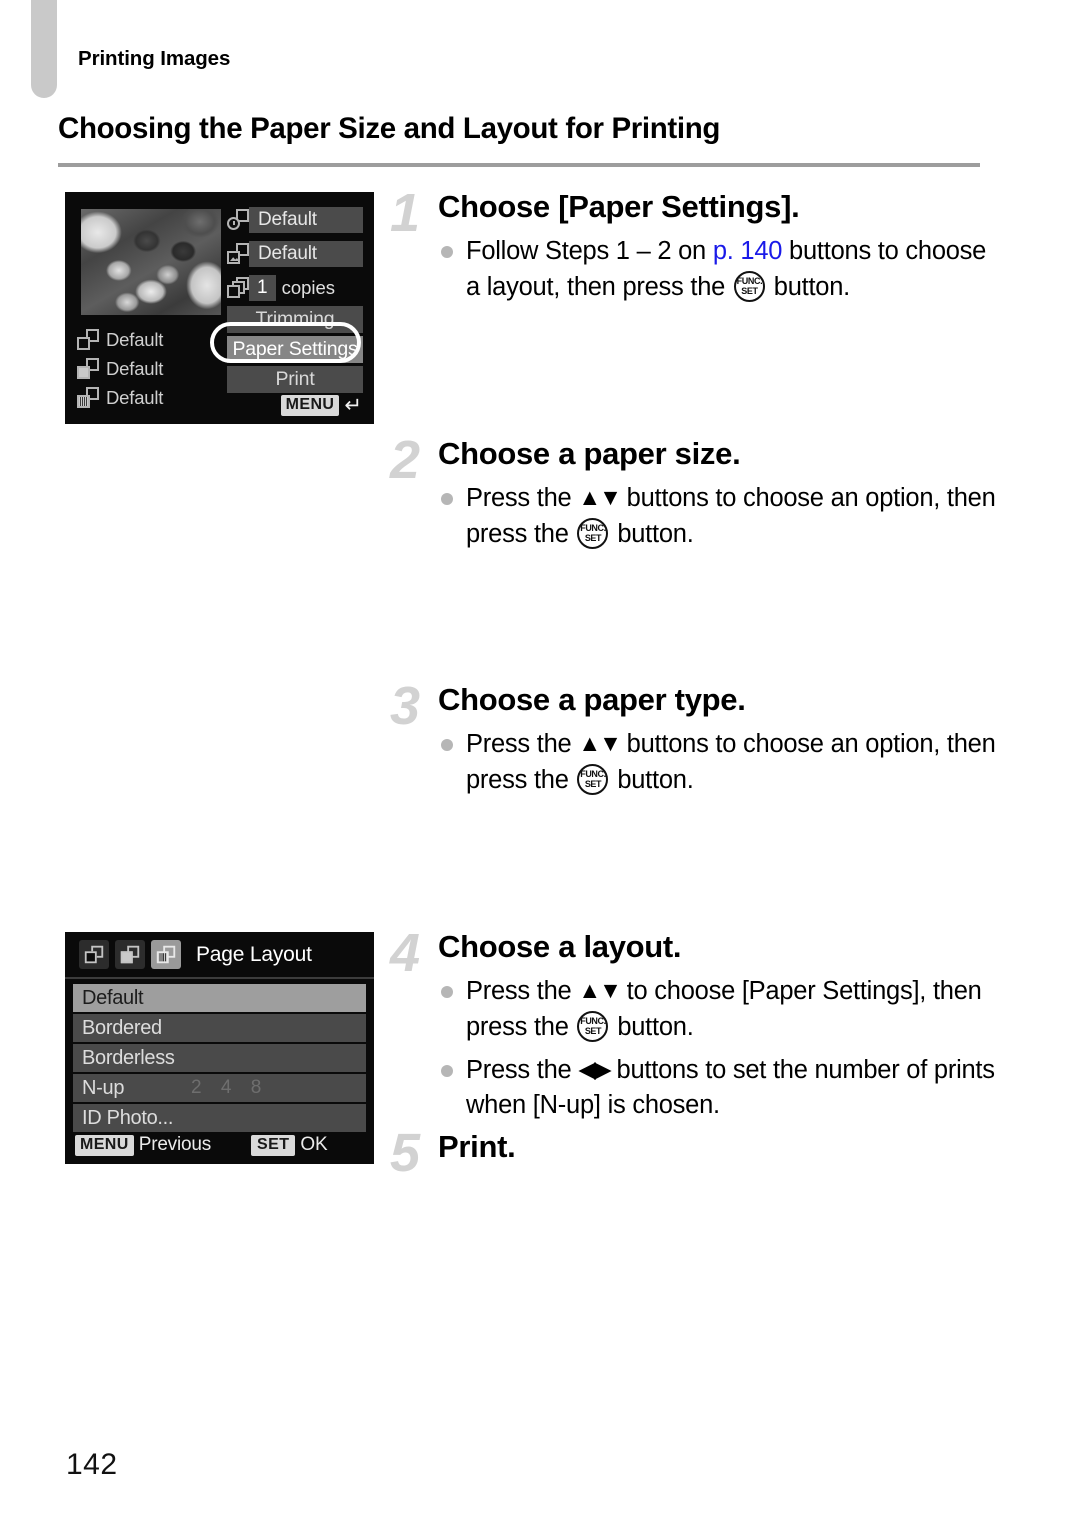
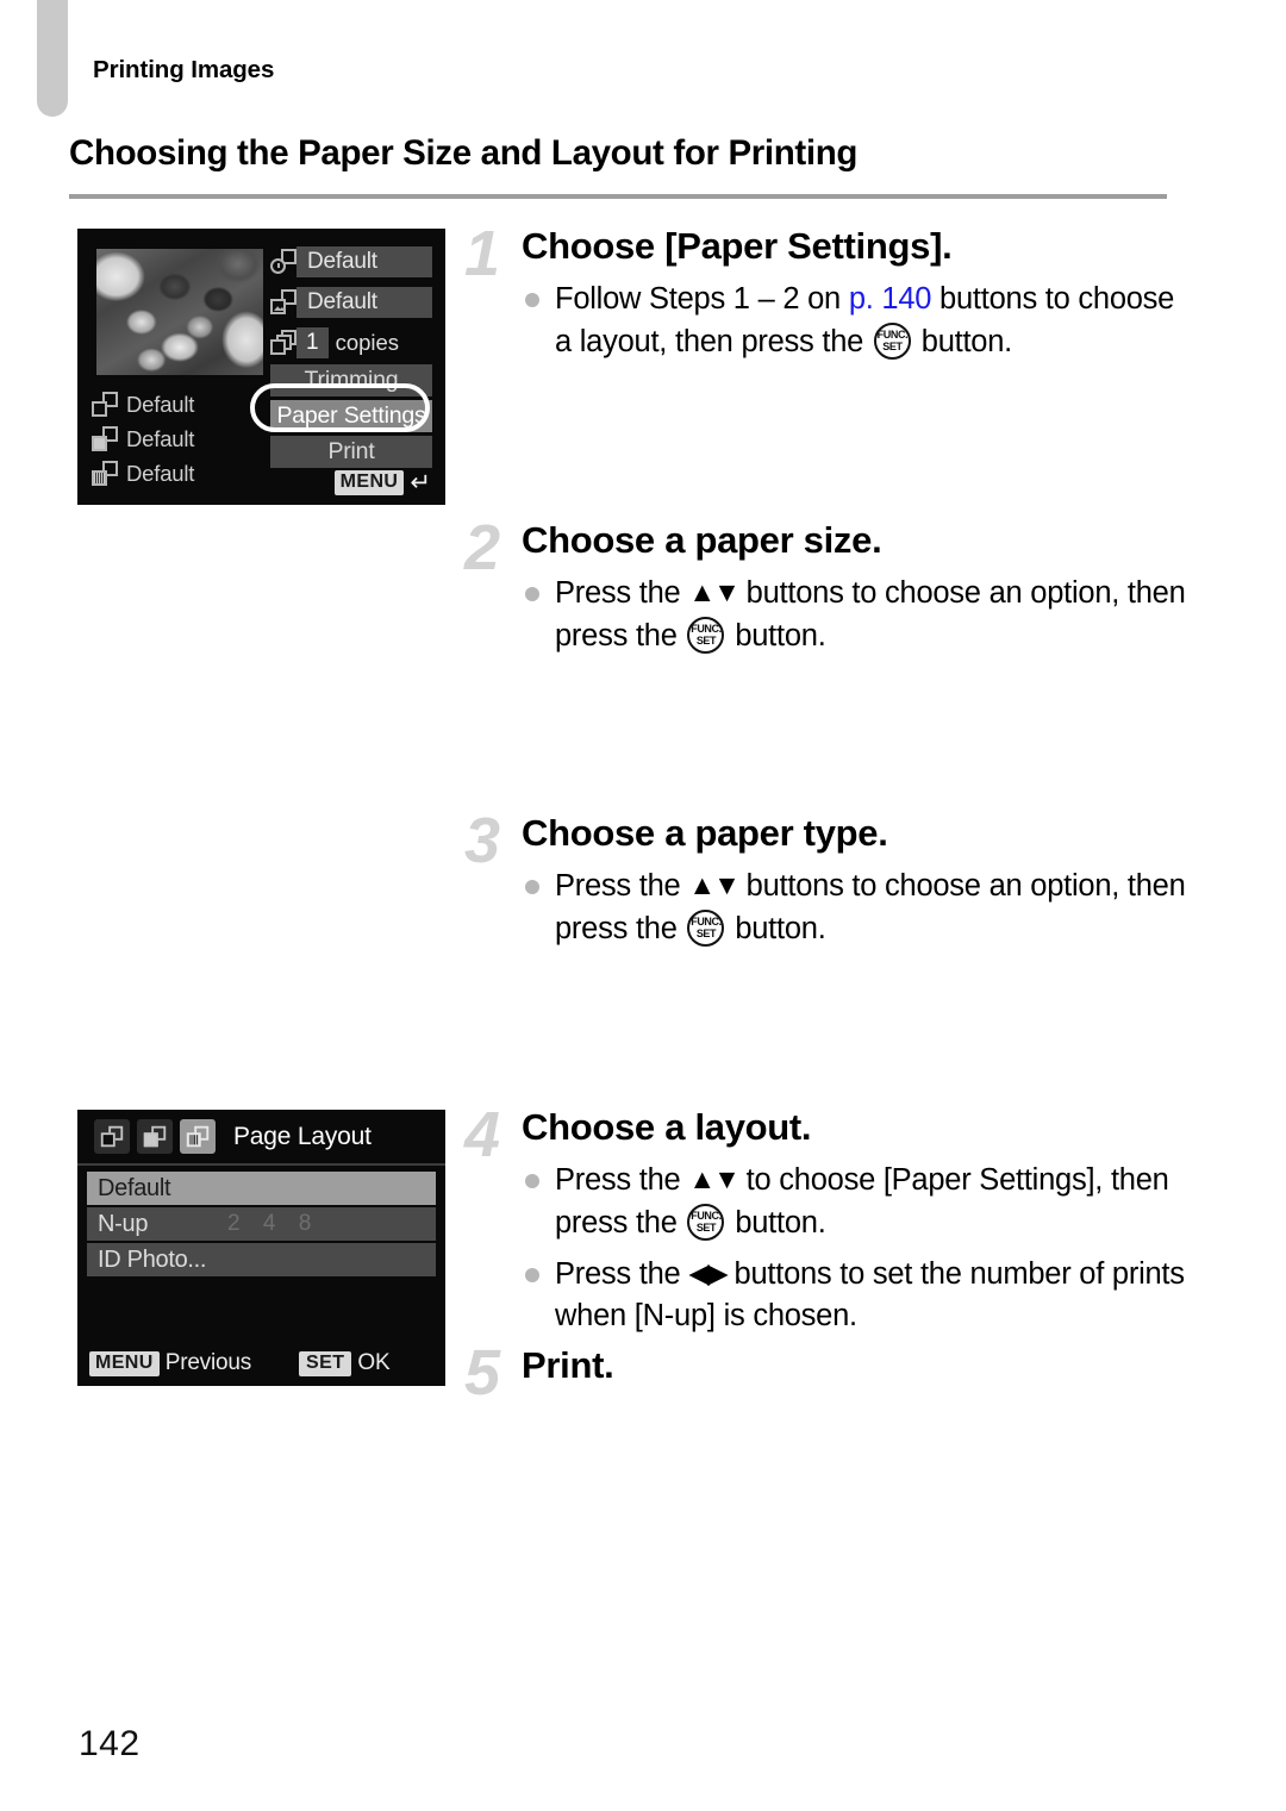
  Printing Images
  Choosing the Paper Size and Layout for Printing
  Default
  Default
  1
  copies
  Trimming
  Paper Settings
  Print
  Default
  Default
  Default
  MENU
  ↵
  Page Layout
  Default
- Bordered
- Borderless
  N-up
  2 4 8
  ID Photo...
  MENU
  Previous
  SET
  OK
  1
  Choose [Paper Settings].
  Follow Steps 1 – 2 on p. 140 buttons to choose a layout, then press the
  FUNC.
  SET
  button.
  2
  Choose a paper size.
  Press the ▲▼ buttons to choose an option, then press the
  FUNC.
  SET
  button.
  3
  Choose a paper type.
  Press the ▲▼ buttons to choose an option, then press the
  FUNC.
  SET
  button.
  4
  Choose a layout.
  Press the ▲▼ to choose [Paper Settings], then press the
  FUNC.
  SET
  button.
  Press the ◀▶ buttons to set the number of prints when [N-up] is chosen.
  5
  Print.
  142
